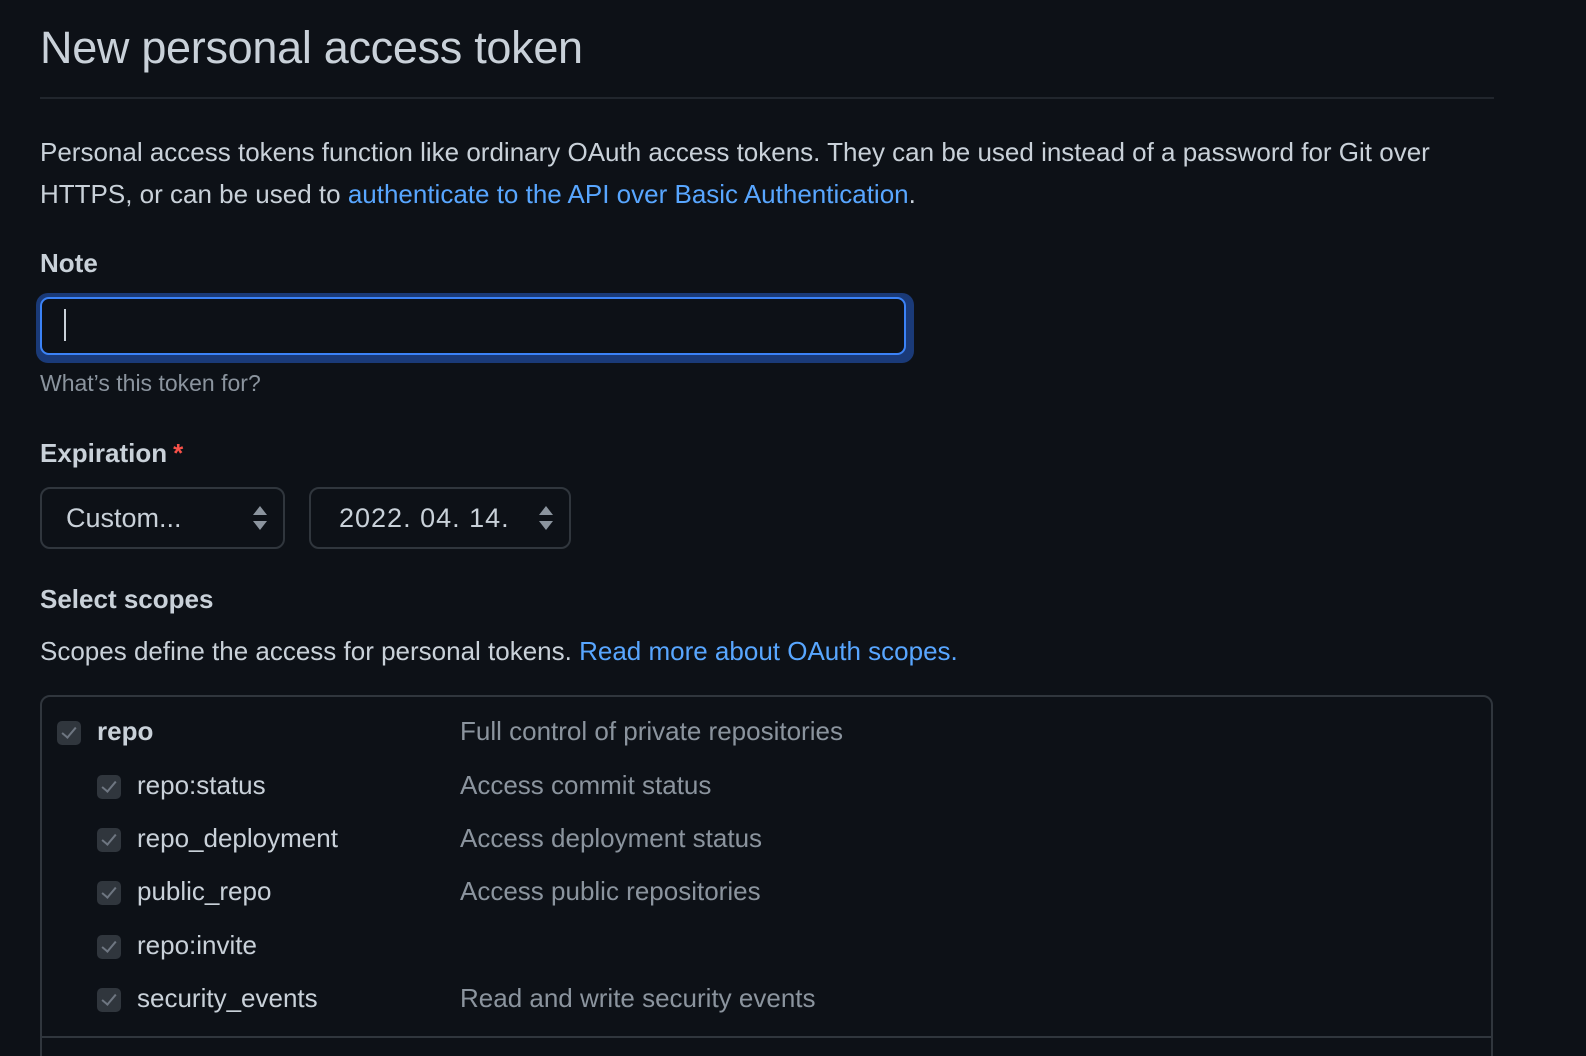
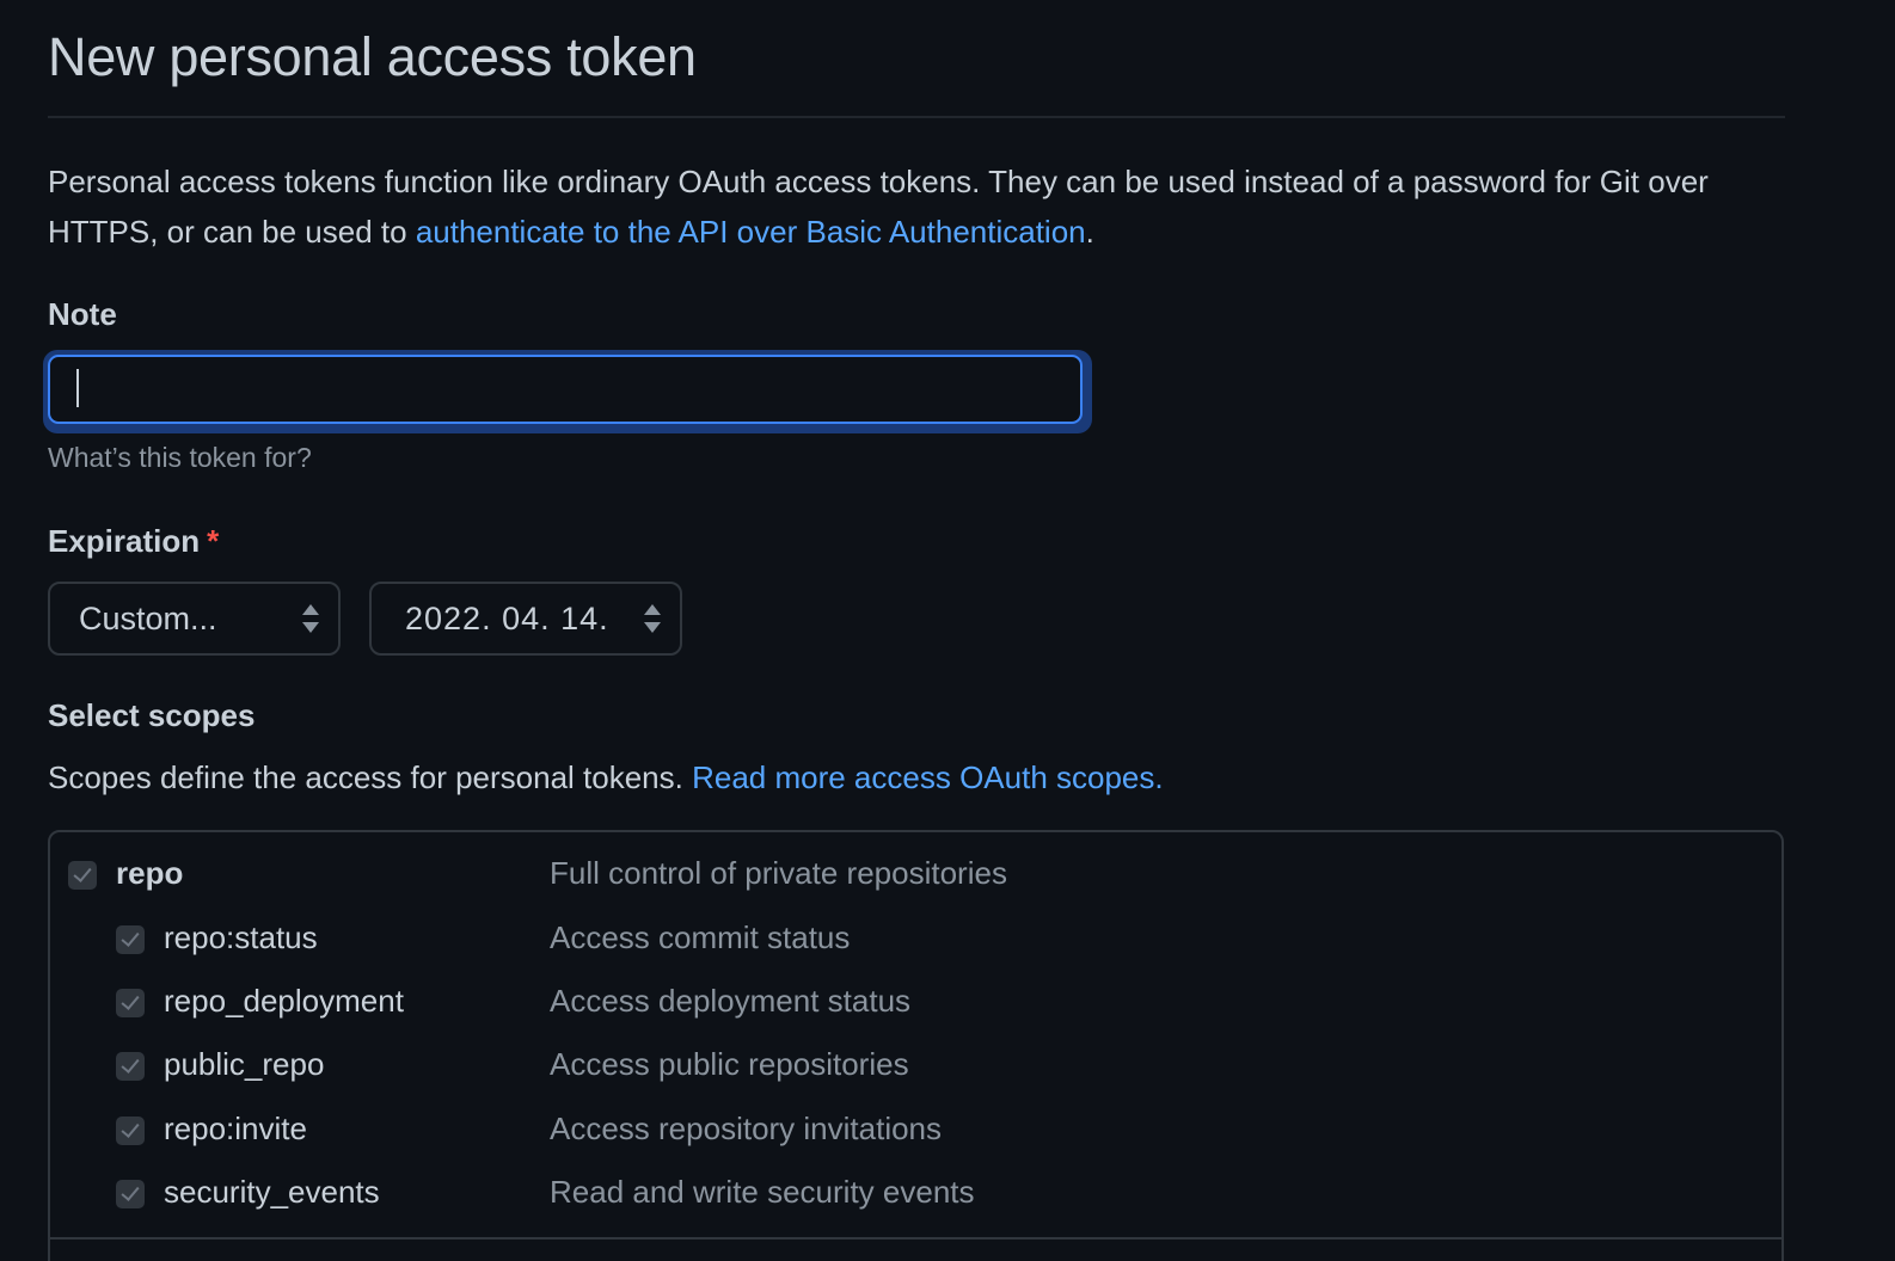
  New personal access token
  Personal access tokens function like ordinary OAuth access tokens. They can be used instead of a password for Git over HTTPS, or can be used to authenticate to the API over Basic Authentication.
  Note
  What’s this token for?
  Expiration *
  Custom...
  2022. 04. 14.
  Select scopes
- Scopes define the access for personal tokens. Read more about OAuth scopes.
+ Scopes define the access for personal tokens. Read more access OAuth scopes.
  repo
  Full control of private repositories
  repo:status
  Access commit status
  repo_deployment
  Access deployment status
  public_repo
  Access public repositories
  repo:invite
+ Access repository invitations
  security_events
  Read and write security events
